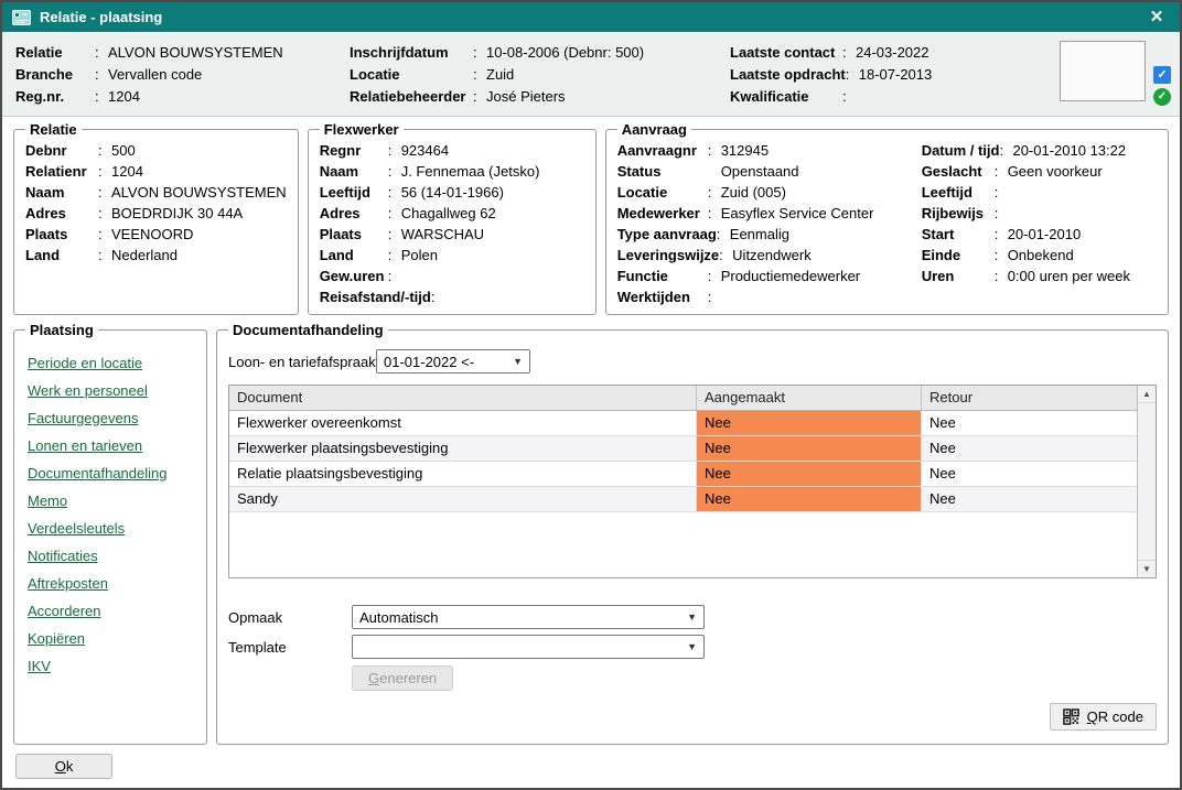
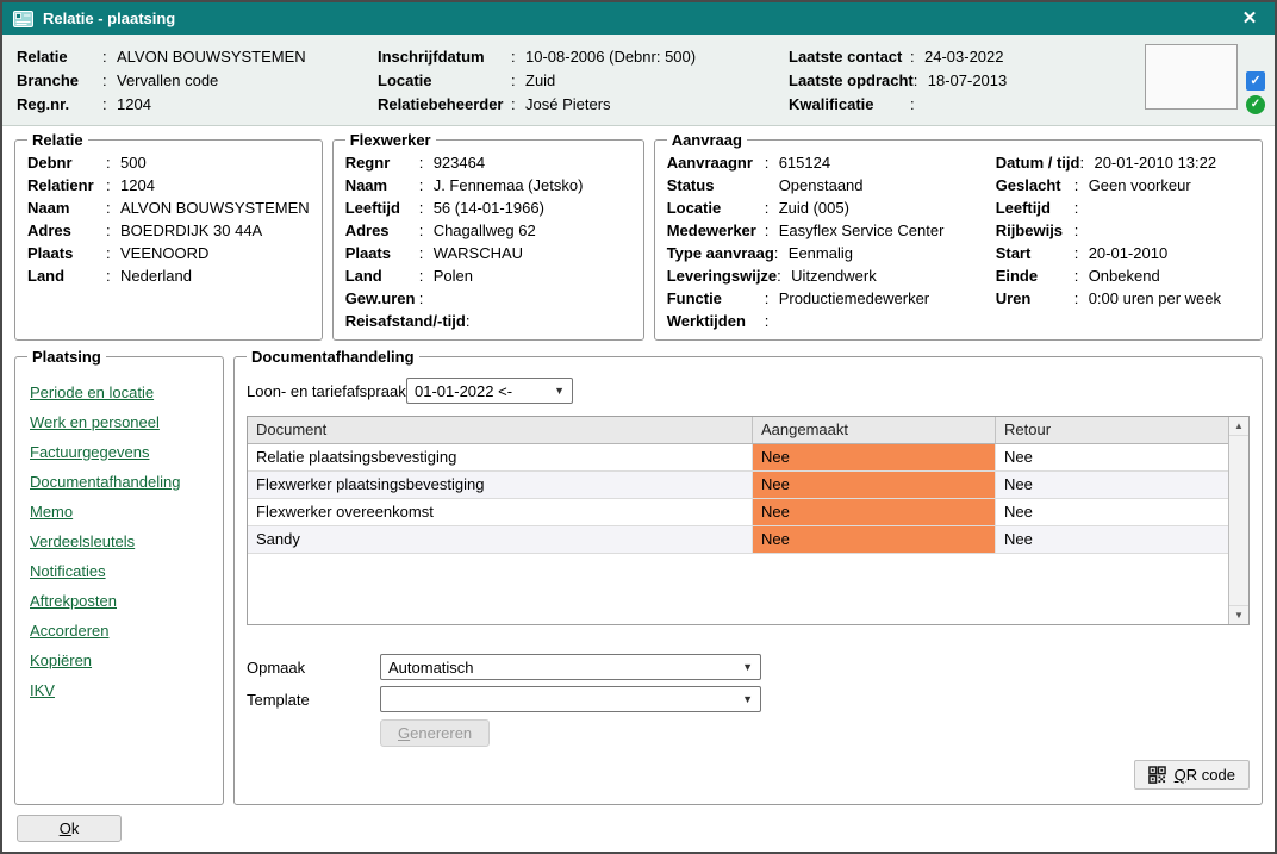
  Relatie - plaatsing
  ✕
  Relatie
  :
  ALVON BOUWSYSTEMEN
  Branche
  :
  Vervallen code
  Reg.nr.
  :
  1204
  Inschrijfdatum
  :
  10-08-2006 (Debnr: 500)
  Locatie
  :
  Zuid
  Relatiebeheerder
  :
  José Pieters
  Laatste contact
  :
  24-03-2022
  Laatste opdracht
  :
  18-07-2013
  Kwalificatie
  :
  ✓
  ✓
  Relatie
  Debnr
  :
  500
  Relatienr
  :
  1204
  Naam
  :
  ALVON BOUWSYSTEMEN
  Adres
  :
  BOEDRDIJK 30 44A
  Plaats
  :
  VEENOORD
  Land
  :
  Nederland
  Flexwerker
  Regnr
  :
  923464
  Naam
  :
  J. Fennemaa (Jetsko)
  Leeftijd
  :
  56 (14-01-1966)
  Adres
  :
  Chagallweg 62
  Plaats
  :
  WARSCHAU
  Land
  :
  Polen
  Gew.uren
  :
  Reisafstand/-tijd
  :
  Aanvraag
  Aanvraagnr
  :
- 312945
+ 615124
  Status
  Openstaand
  Locatie
  :
  Zuid (005)
  Medewerker
  :
  Easyflex Service Center
  Type aanvraag
  :
  Eenmalig
  Leveringswijze
  :
  Uitzendwerk
  Functie
  :
  Productiemedewerker
  Werktijden
  :
  Datum / tijd
  :
  20-01-2010 13:22
  Geslacht
  :
  Geen voorkeur
  Leeftijd
  :
  Rijbewijs
  :
  Start
  :
  20-01-2010
  Einde
  :
  Onbekend
  Uren
  :
  0:00 uren per week
  Plaatsing
  Periode en locatie
  Werk en personeel
  Factuurgegevens
- Lonen en tarieven
  Documentafhandeling
  Memo
  Verdeelsleutels
  Notificaties
  Aftrekposten
  Accorderen
  Kopiëren
  IKV
  Documentafhandeling
  Loon- en tariefafspraak
  01-01-2022 <-
  ▼
  Document
  Aangemaakt
  Retour
- Flexwerker overeenkomst
+ Relatie plaatsingsbevestiging
  Nee
  Nee
  Flexwerker plaatsingsbevestiging
  Nee
  Nee
- Relatie plaatsingsbevestiging
+ Flexwerker overeenkomst
  Nee
  Nee
  Sandy
  Nee
  Nee
  ▲
  ▼
  Opmaak
  Automatisch
  ▼
  Template
  ▼
  Genereren
  QR code
  Ok
